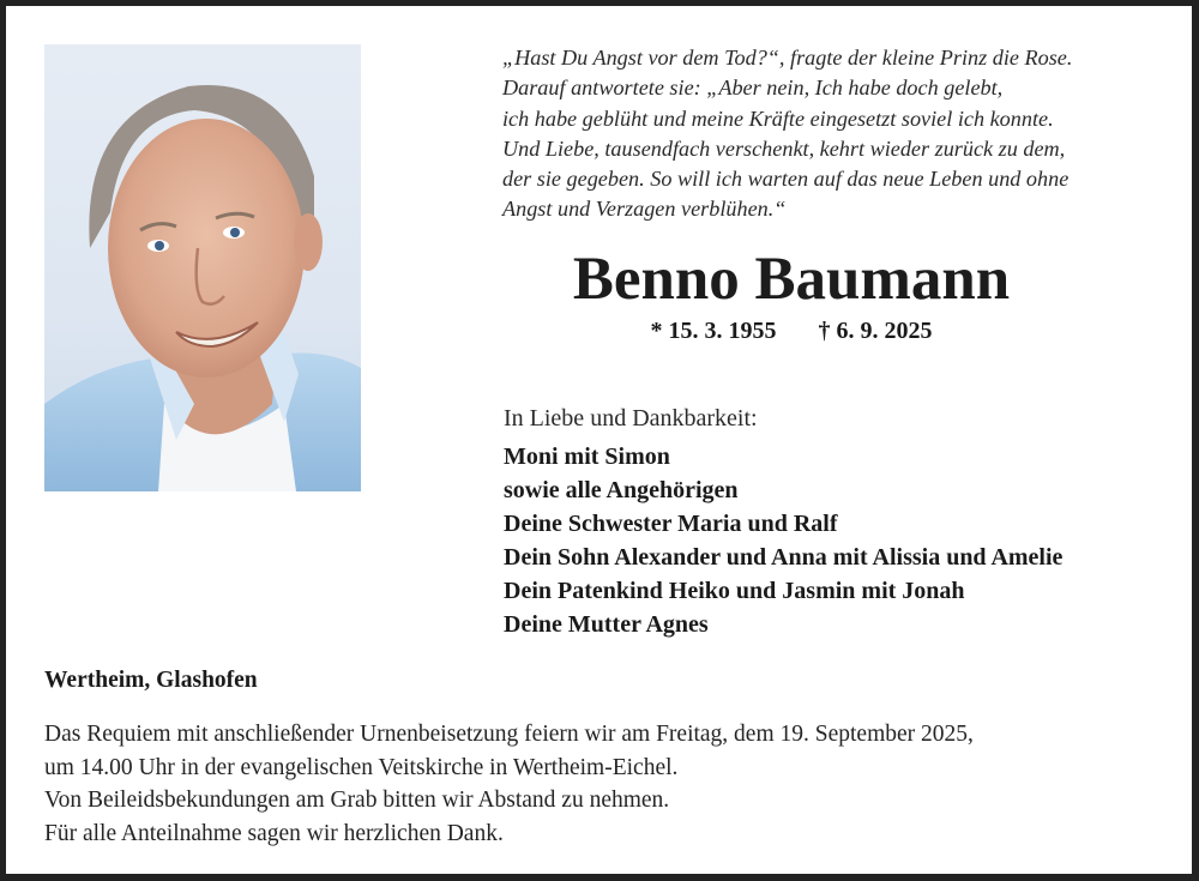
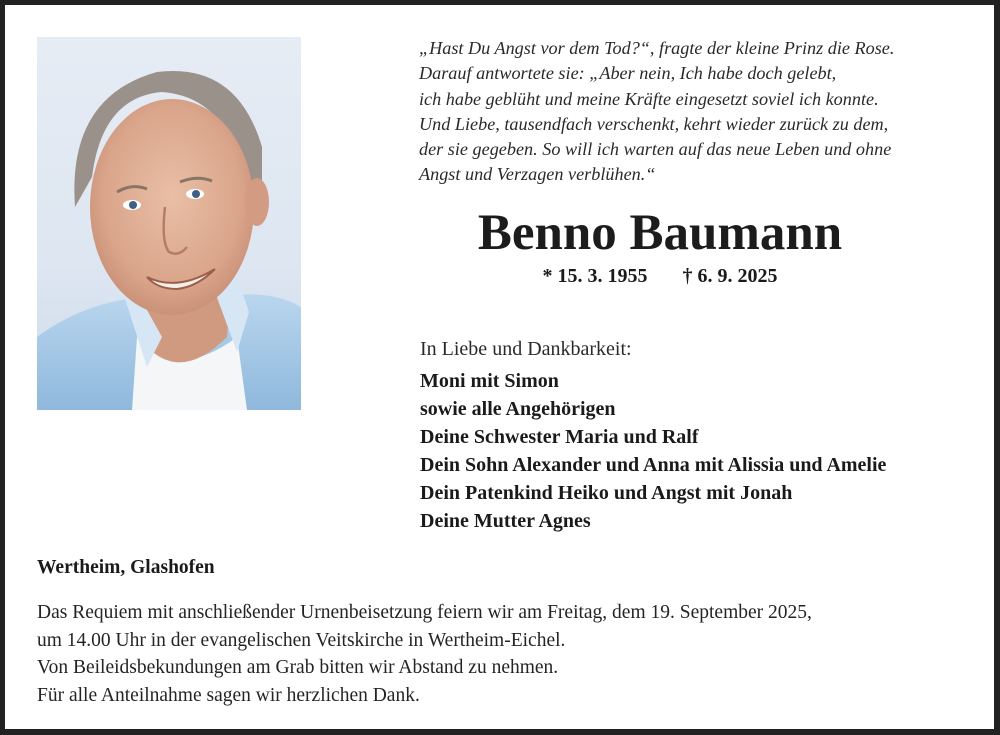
  „Hast Du Angst vor dem Tod?“, fragte der kleine Prinz die Rose.
  Darauf antwortete sie: „Aber nein, Ich habe doch gelebt,
  ich habe geblüht und meine Kräfte eingesetzt soviel ich konnte.
  Und Liebe, tausendfach verschenkt, kehrt wieder zurück zu dem,
  der sie gegeben. So will ich warten auf das neue Leben und ohne
  Angst und Verzagen verblühen.“
  Benno Baumann
  * 15. 3. 1955 † 6. 9. 2025
  In Liebe und Dankbarkeit:
  Moni mit Simon
  sowie alle Angehörigen
  Deine Schwester Maria und Ralf
  Dein Sohn Alexander und Anna mit Alissia und Amelie
- Dein Patenkind Heiko und Jasmin mit Jonah
+ Dein Patenkind Heiko und Angst mit Jonah
  Deine Mutter Agnes
  Wertheim, Glashofen
  Das Requiem mit anschließender Urnenbeisetzung feiern wir am Freitag, dem 19. September 2025,
  um 14.00 Uhr in der evangelischen Veitskirche in Wertheim-Eichel.
  Von Beileidsbekundungen am Grab bitten wir Abstand zu nehmen.
  Für alle Anteilnahme sagen wir herzlichen Dank.
